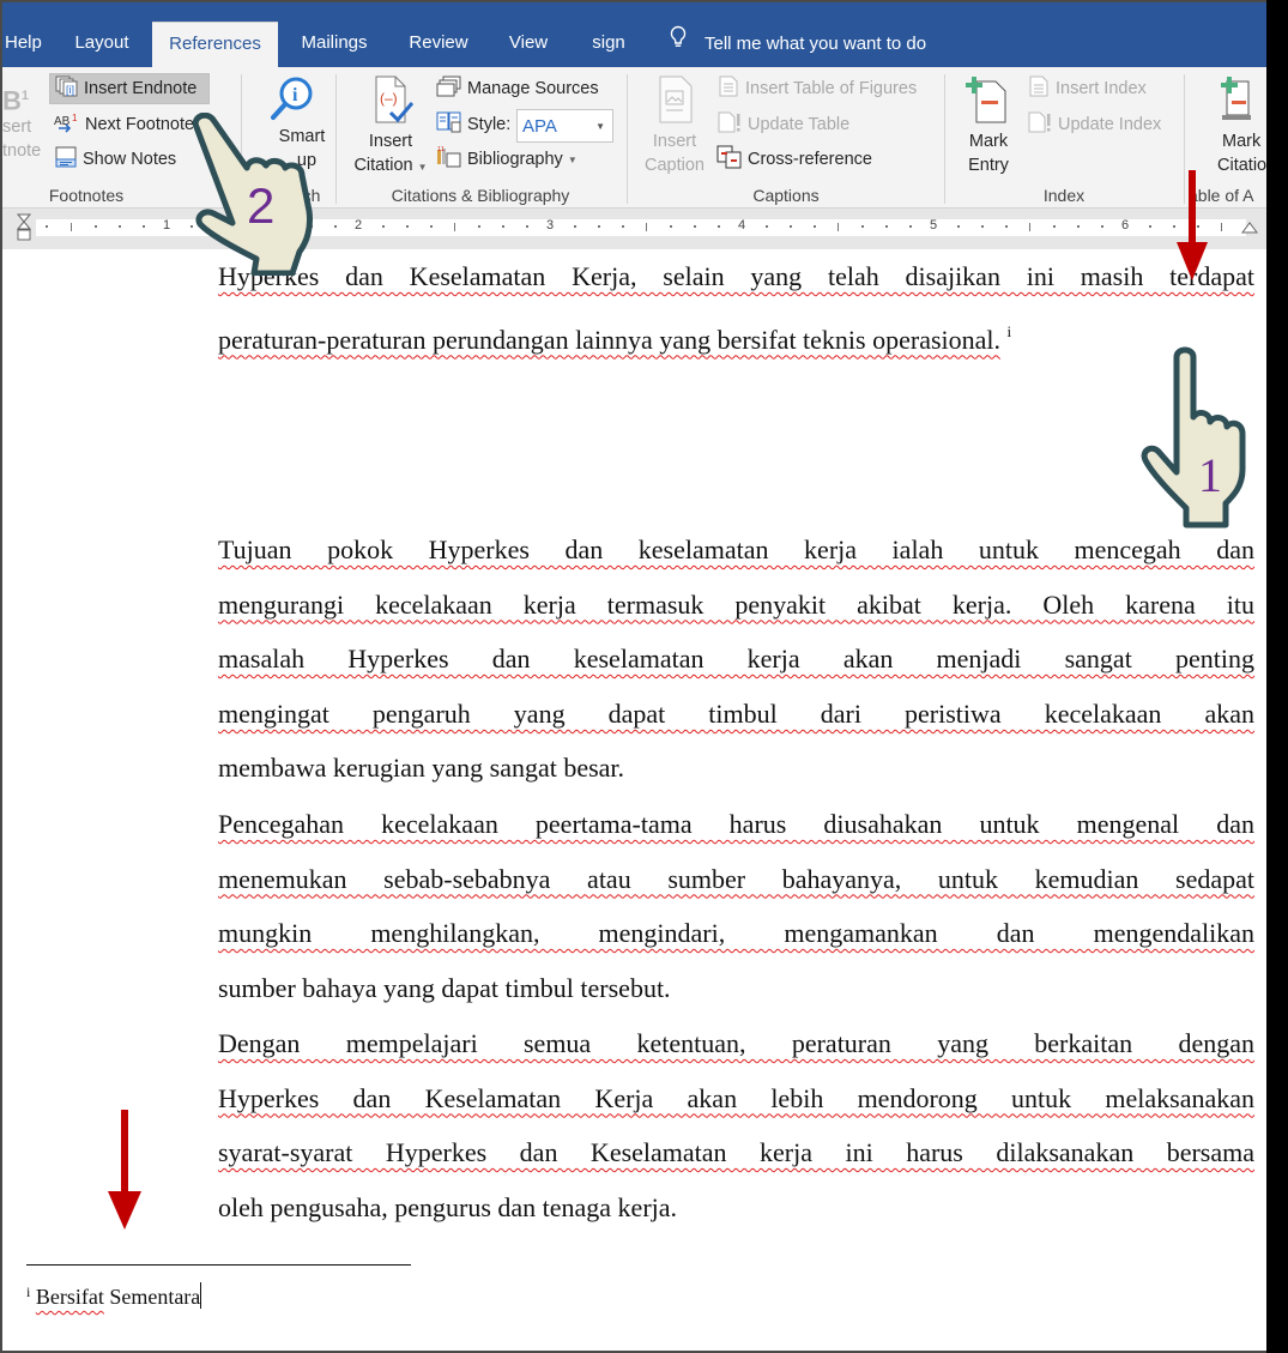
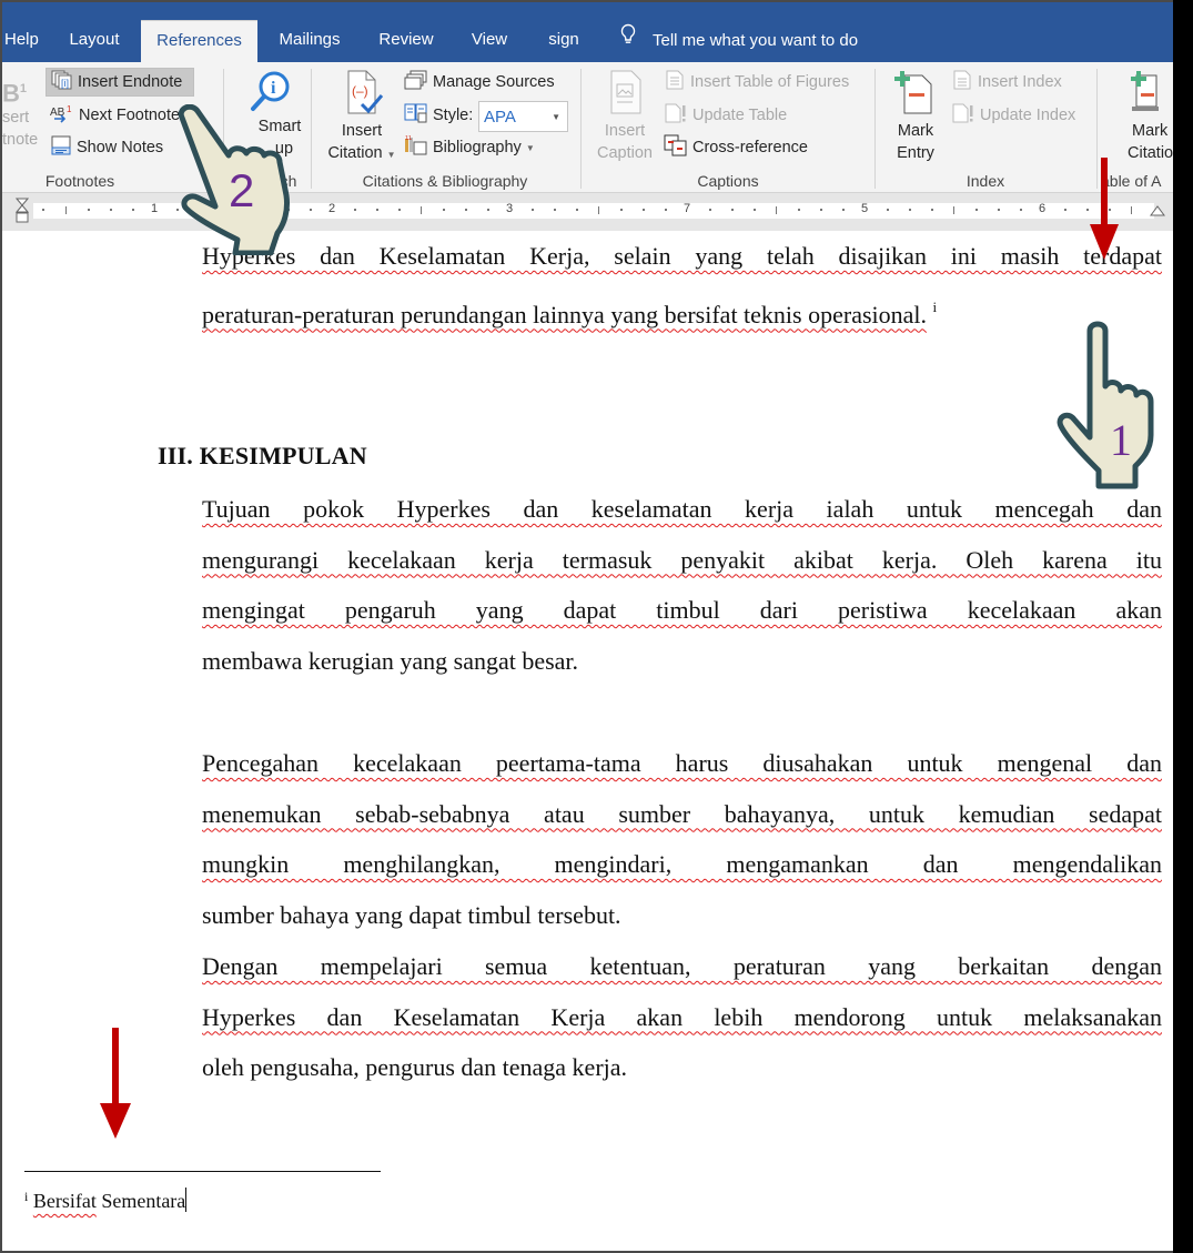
  Help
  Layout
  References
  Mailings
  Review
  View
  sign
  Tell me what you want to do
  B1
  sert
  tnote
  [i]
  Insert Endnote
  AB
  1
  Next Footnote
  Show Notes
  Footnotes
  i
  Smart
  up
  (–)
  Insert
  Citation ▼
  Manage Sources
  Style:
  APA
  ▼
  Bibliography
  ▼
  Citations & Bibliography
  Insert
  Caption
  Insert Table of Figures
  Update Table
  Cross-reference
  Captions
  Mark
  Entry
  Insert Index
  Update Index
  Index
  Mark
  Citatio
  ble of A
  1
  2
  3
- 4
+ 7
  5
  6
  Hyperkes dan Keselamatan Kerja, selain yang telah disajikan ini masih tedapat
  peraturan-peraturan perundangan lainnya yang bersifat teknis operasional. i
+ III. KESIMPULAN
  Tujuan pokok Hyperkes dan keselamatan kerja ialah untuk mencegah dan
  mengurangi kecelakaan kerja termasuk penyakit akibat kerja. Oleh karena itu
- masalah Hyperkes dan keselamatan kerja akan menjadi sangat penting
  mengingat pengaruh yang dapat timbul dari peristiwa kecelakaan akan
  membawa kerugian yang sangat besar.
  Pencegahan kecelakaan peertama-tama harus diusahakan untuk mengenal dan
  menemukan sebab-sebabnya atau sumber bahayanya, untuk kemudian sedapat
  mungkin menghilangkan, mengindari, mengamankan dan mengendalikan
  sumber bahaya yang dapat timbul tersebut.
  Dengan mempelajari semua ketentuan, peraturan yang berkaitan dengan
  Hyperkes dan Keselamatan Kerja akan lebih mendorong untuk melaksanakan
- syarat-syarat Hyperkes dan Keselamatan kerja ini harus dilaksanakan bersama
  oleh pengusaha, pengurus dan tenaga kerja.
  i Bersifat Sementara
  1
  2
